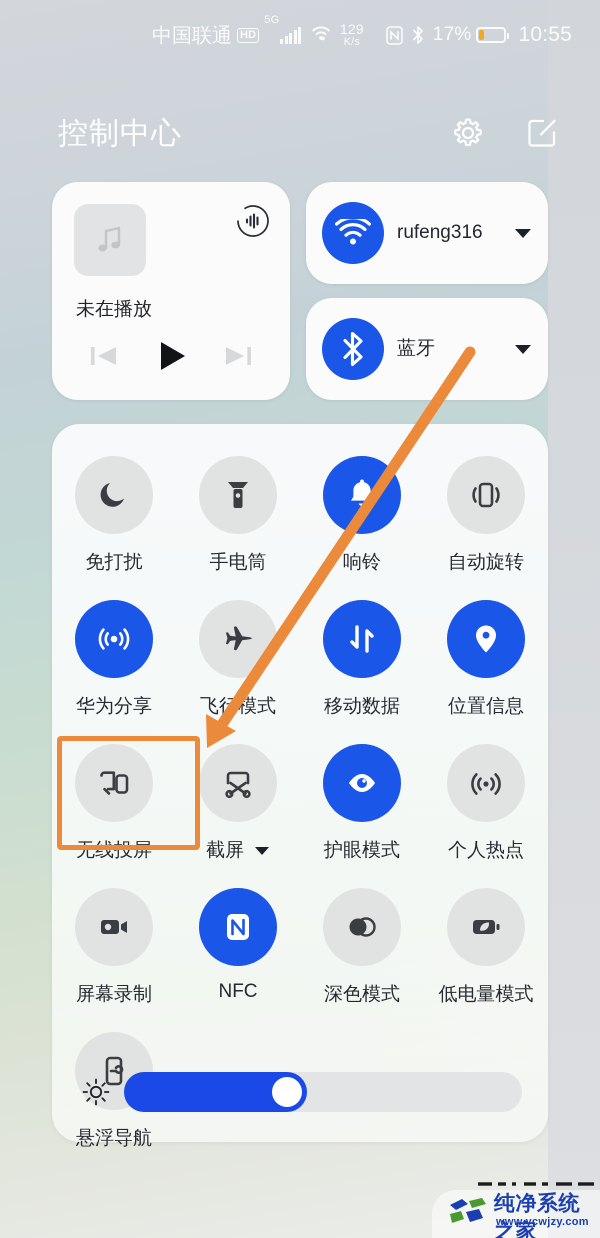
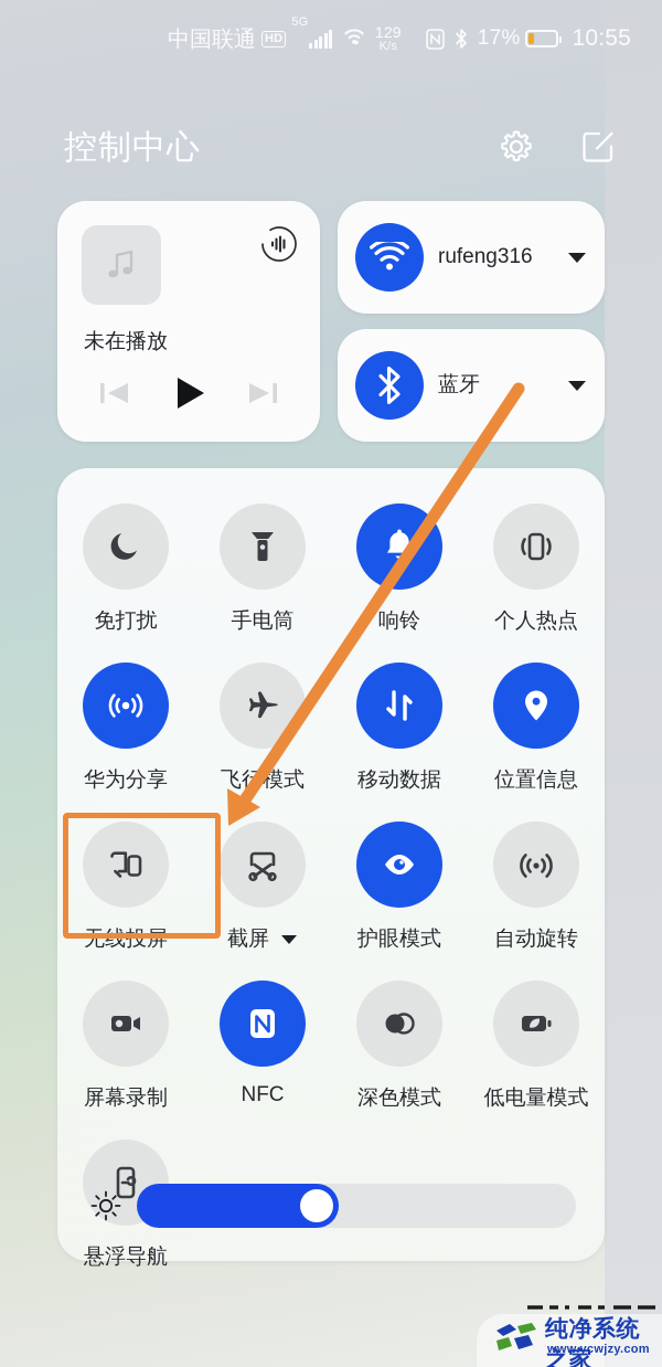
  中国联通
  HD
  5G
  129
  K/s
  17%
  10:55
  控制中心
  未在播放
  rufeng316
  蓝牙
  免打扰
  手电筒
  响铃
- 自动旋转
+ 个人热点
  华为分享
  飞模式
  移动数据
  位置信息
  无线投屏
  截屏
  护眼模式
- 个人热点
+ 自动旋转
  屏幕录制
  NFC
  深色模式
  低电量模式
  悬浮导航
  纯净系统之家
  www.ycwjzy.com
